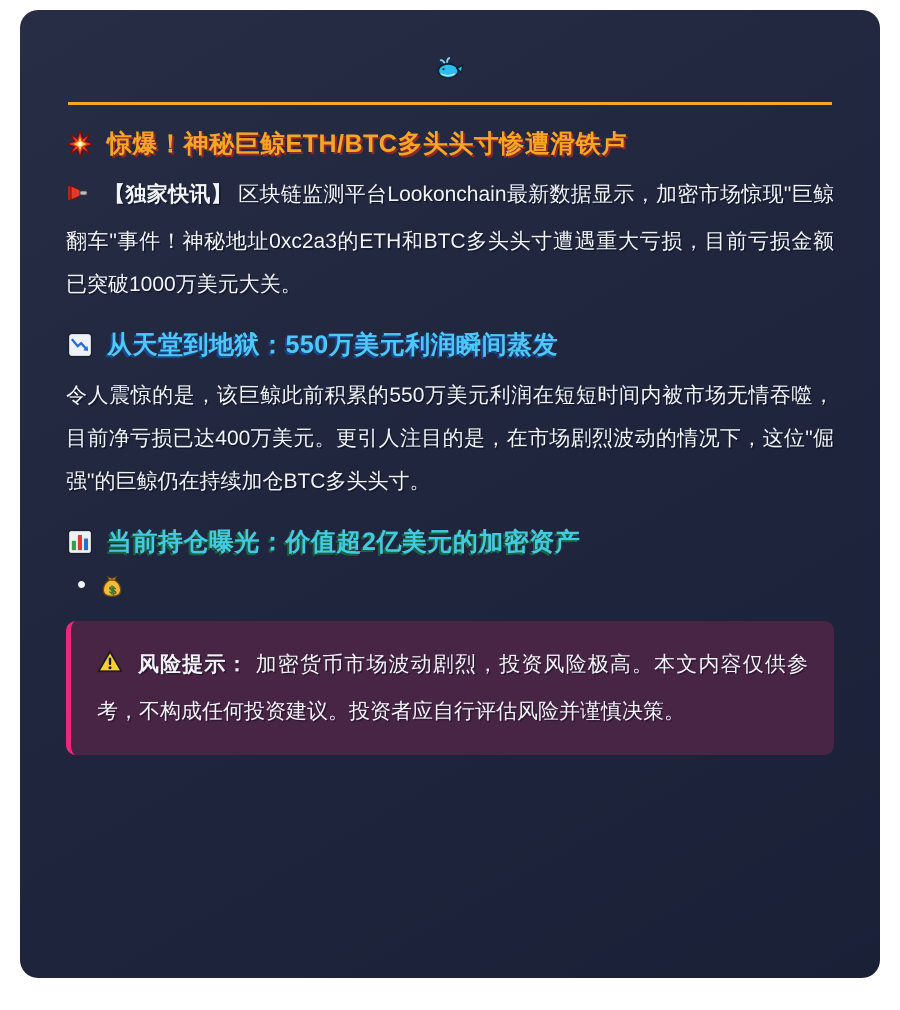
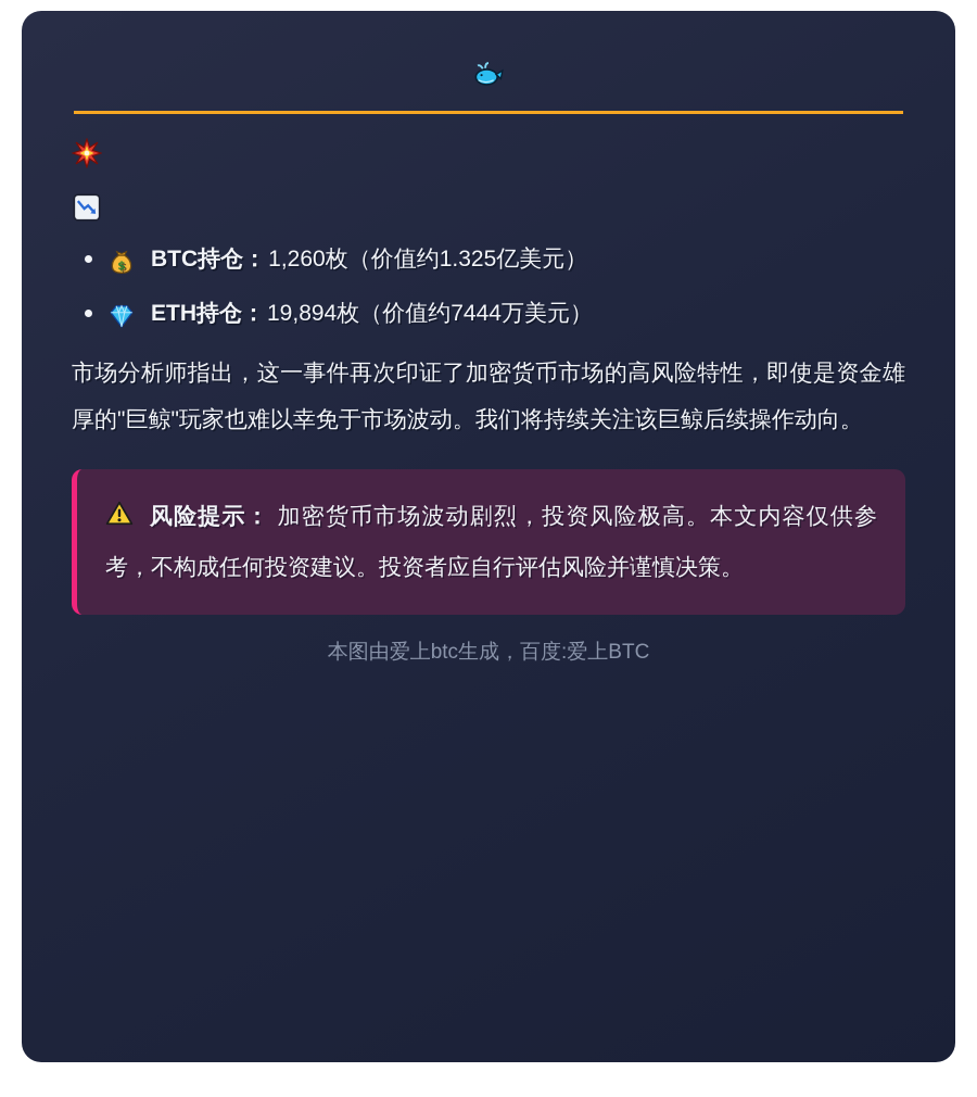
- 惊爆！神秘巨鲸ETH/BTC多头头寸惨遭滑铁卢
- 【独家快讯】 区块链监测平台Lookonchain最新数据显示，加密市场惊现"巨鲸翻车"事件！神秘地址0xc2a3的ETH和BTC多头头寸遭遇重大亏损，目前亏损金额已突破1000万美元大关。
- 从天堂到地狱：550万美元利润瞬间蒸发
- 令人震惊的是，该巨鲸此前积累的550万美元利润在短短时间内被市场无情吞噬，目前净亏损已达400万美元。更引人注目的是，在市场剧烈波动的情况下，这位"倔强"的巨鲸仍在持续加仓BTC多头头寸。
- 当前持仓曝光：价值超2亿美元的加密资产
  $
+ BTC持仓：1,260枚（价值约1.325亿美元）
+ ETH持仓：19,894枚（价值约7444万美元）
+ 市场分析师指出，这一事件再次印证了加密货币市场的高风险特性，即使是资金雄厚的"巨鲸"玩家也难以幸免于市场波动。我们将持续关注该巨鲸后续操作动向。
  风险提示： 加密货币市场波动剧烈，投资风险极高。本文内容仅供参考，不构成任何投资建议。投资者应自行评估风险并谨慎决策。
+ 本图由爱上btc生成，百度:爱上BTC
